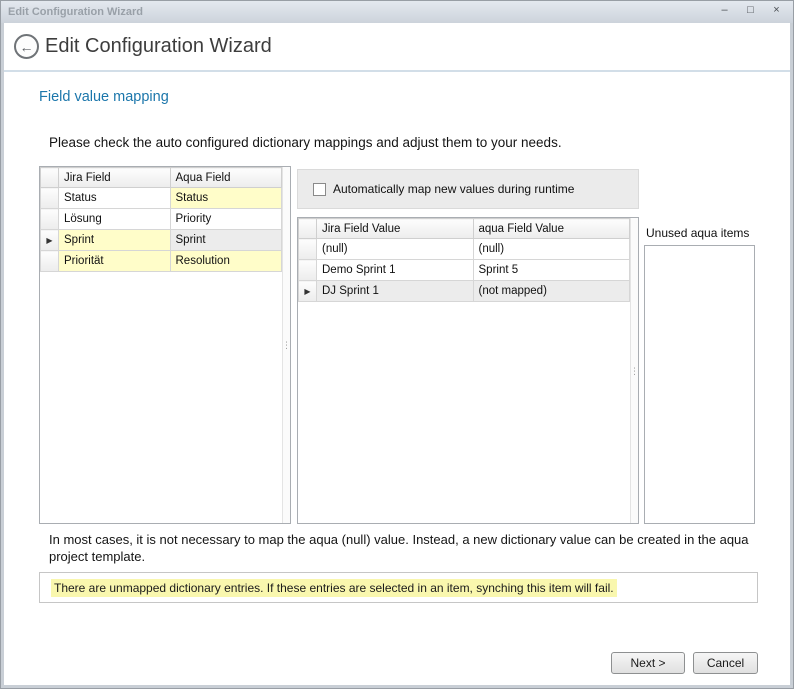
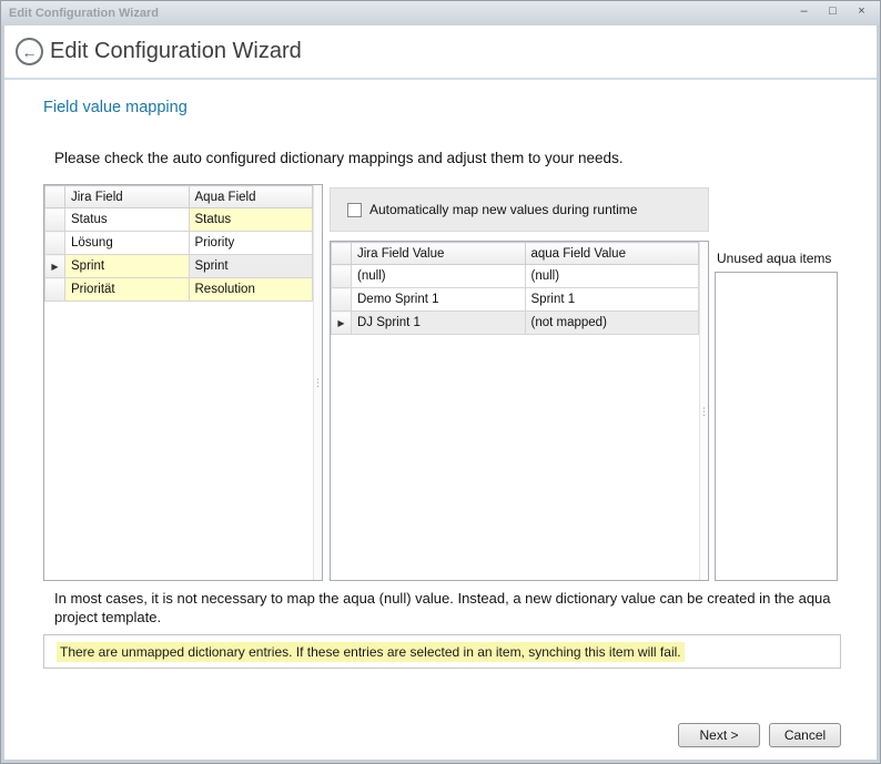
  Edit Configuration Wizard
  –
  □
  ×
  ←
  Edit Configuration Wizard
  Field value mapping
  Please check the auto configured dictionary mappings and adjust them to your needs.
  	Jira Field	Aqua Field
  	Status	Status
  	Lösung	Priority
  ▶	Sprint	Sprint
  	Priorität	Resolution
  ⋮
  Automatically map new values during runtime
  	Jira Field Value	aqua Field Value
  	(null)	(null)
- 	Demo Sprint 1	Sprint 5
+ 	Demo Sprint 1	Sprint 1
  ▶	DJ Sprint 1	(not mapped)
  ⋮
  Unused aqua items
  In most cases, it is not necessary to map the aqua (null) value. Instead, a new dictionary value can be created in the aqua project template.
  There are unmapped dictionary entries. If these entries are selected in an item, synching this item will fail.
  Next >
  Cancel
